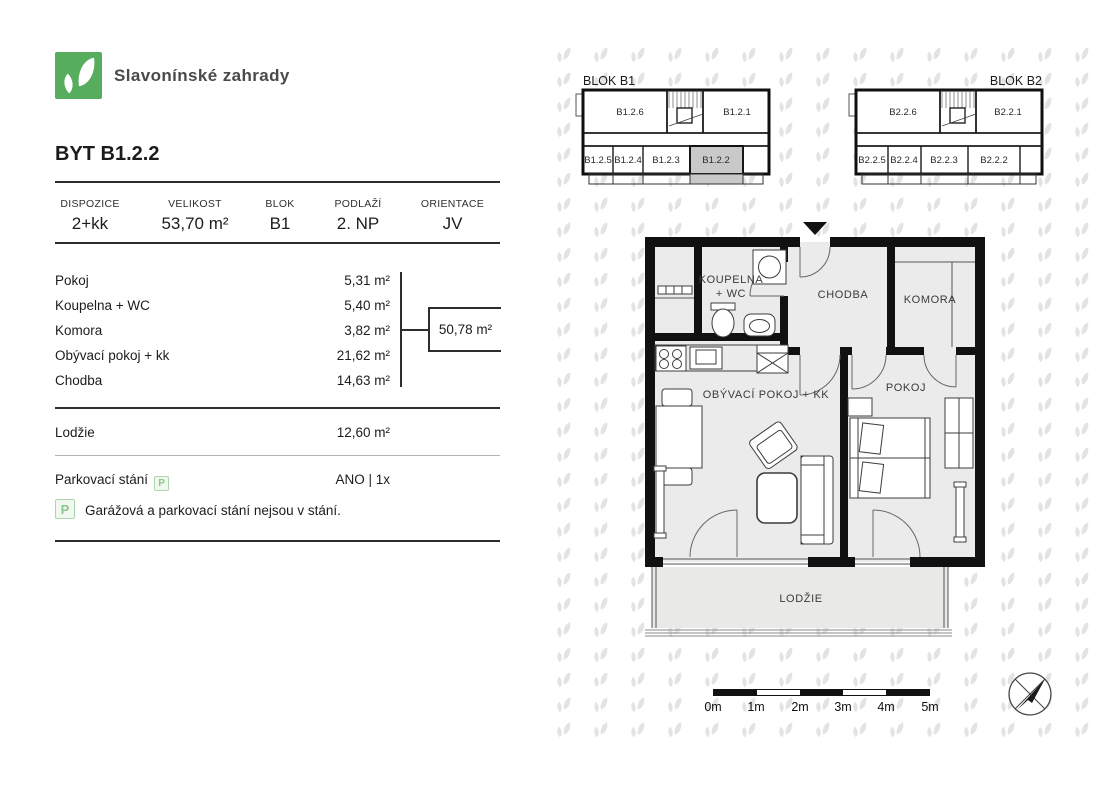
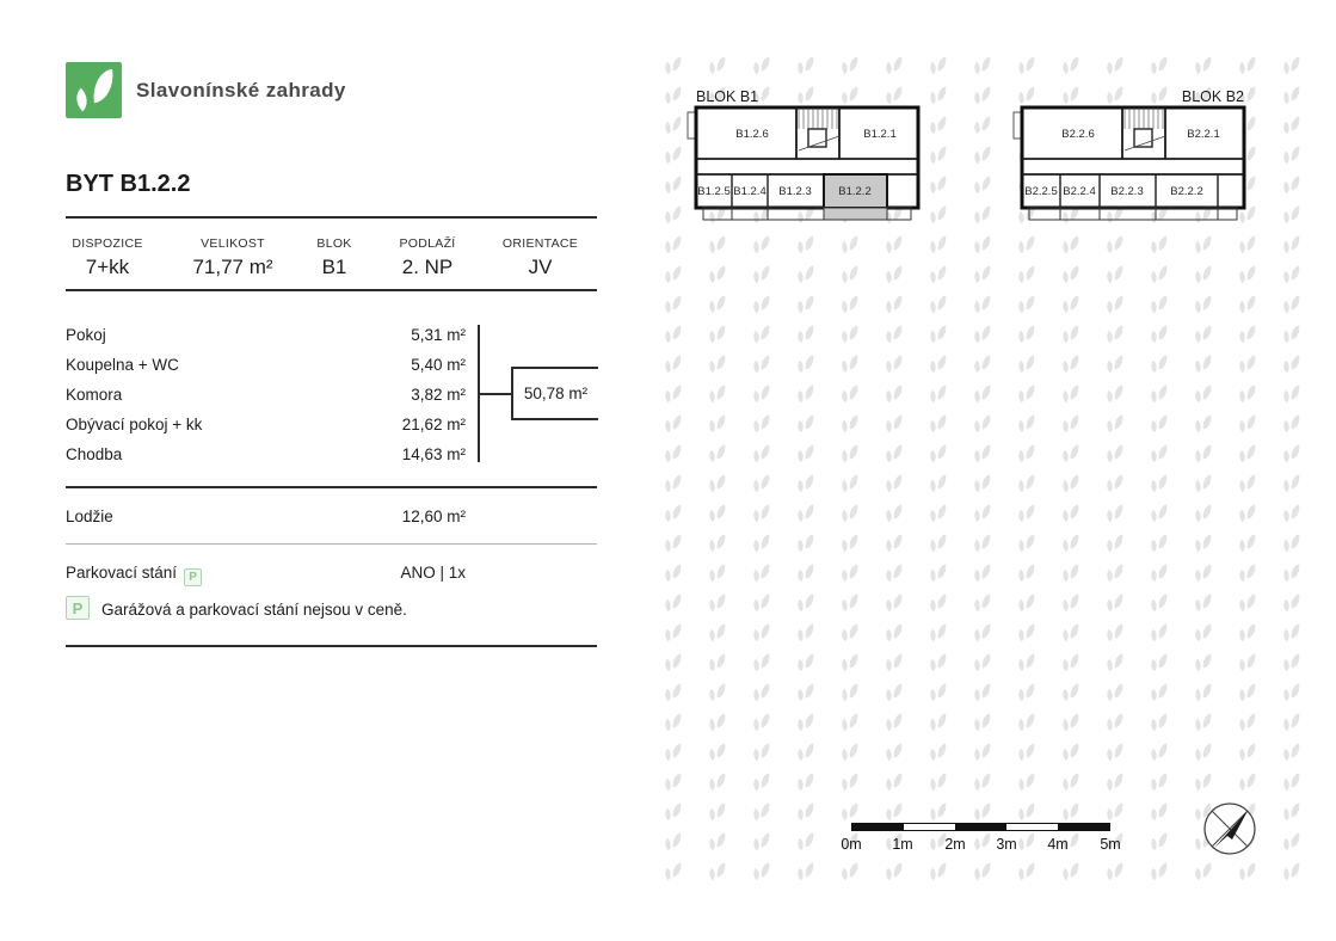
  Slavonínské zahrady
  BYT B1.2.2
  DISPOZICE
- 2+kk
+ 7+kk
  VELIKOST
- 53,70 m²
+ 71,77 m²
  BLOK
  B1
  PODLAŽÍ
  2. NP
  ORIENTACE
  JV
  Pokoj
  5,31 m²
  Koupelna + WC
  5,40 m²
  Komora
  3,82 m²
  Obývací pokoj + kk
  21,62 m²
  Chodba
  14,63 m²
  50,78 m²
  Lodžie
  12,60 m²
  Parkovací stání P
  ANO | 1x
  P
- Garážová a parkovací stání nejsou v stání.
+ Garážová a parkovací stání nejsou v ceně.
  BLOK B1
  B1.2.6
  B1.2.1
  B1.2.5
  B1.2.4
  B1.2.3
  B1.2.2
  BLOK B2
  B2.2.6
  B2.2.1
  B2.2.5
  B2.2.4
  B2.2.3
  B2.2.2
- KOUPELNA
- + WC
- CHODBA
- KOMORA
- OBÝVACÍ POKOJ + KK
- POKOJ
- LODŽIE
  0m
  1m
  2m
  3m
  4m
  5m
